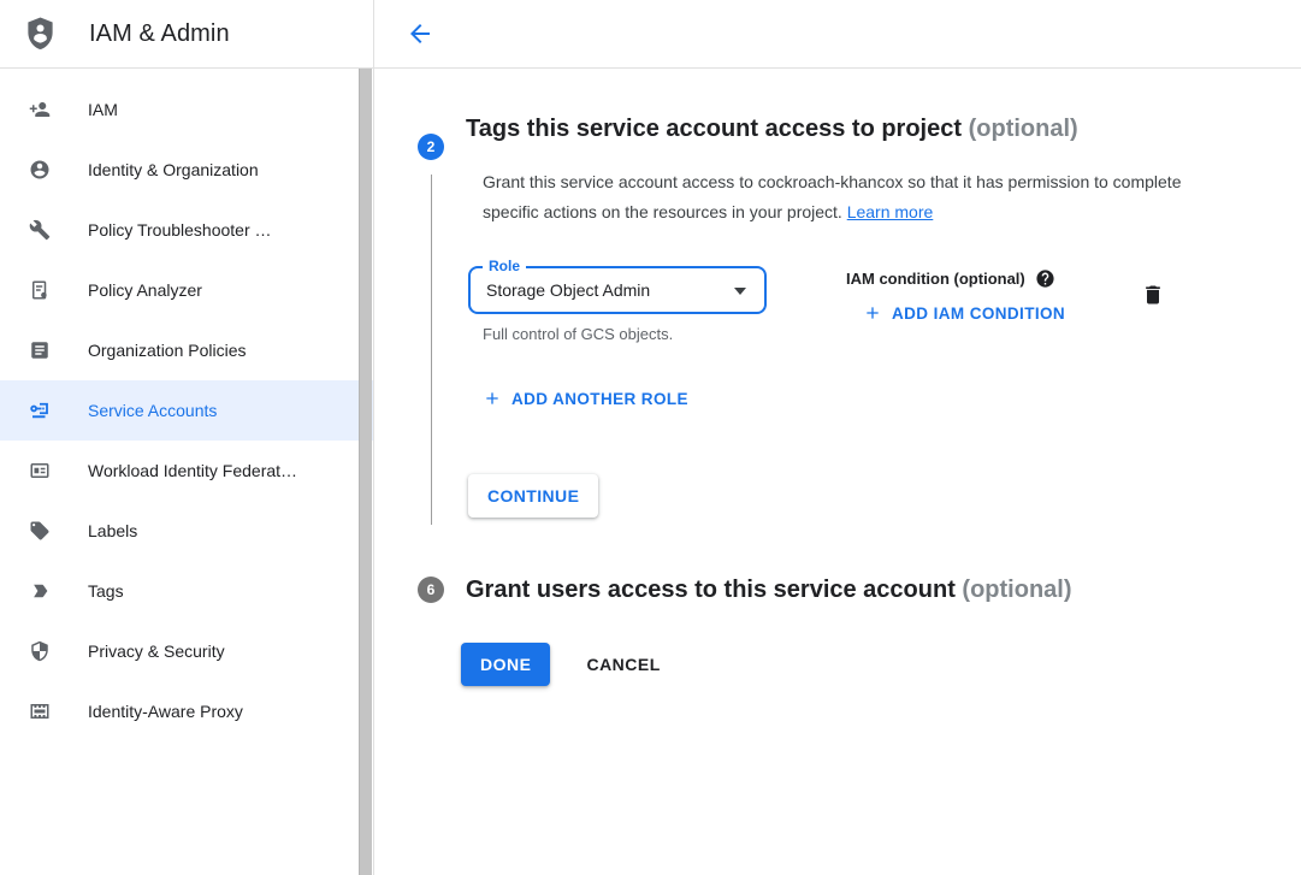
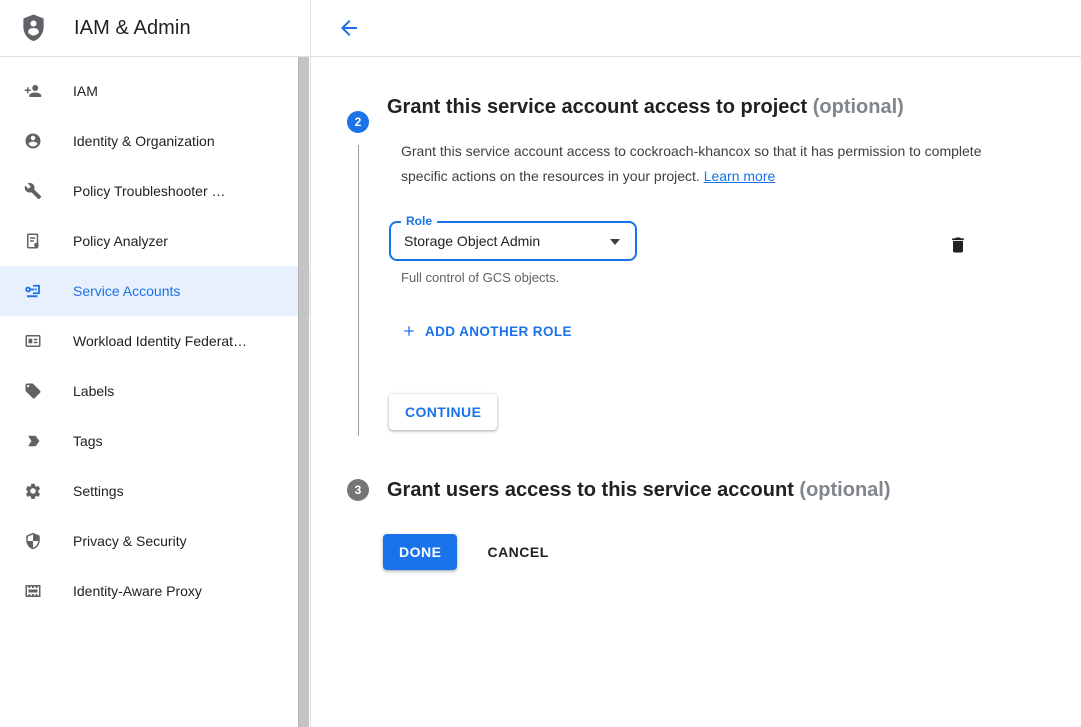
  IAM & Admin
  IAM
  Identity & Organization
  Policy Troubleshooter …
  Policy Analyzer
- Organization Policies
  Service Accounts
  Workload Identity Federat…
  Labels
  Tags
+ Settings
  Privacy & Security
  Identity-Aware Proxy
  2
- Tags this service account access to project (optional)
+ Grant this service account access to project (optional)
  Grant this service account access to cockroach-khancox so that it has permission to complete specific actions on the resources in your project. Learn more
  Role
  Storage Object Admin
  Full control of GCS objects.
- IAM condition (optional)
- ADD IAM CONDITION
  ADD ANOTHER ROLE
  CONTINUE
- 6
+ 3
  Grant users access to this service account (optional)
  DONE
  CANCEL
